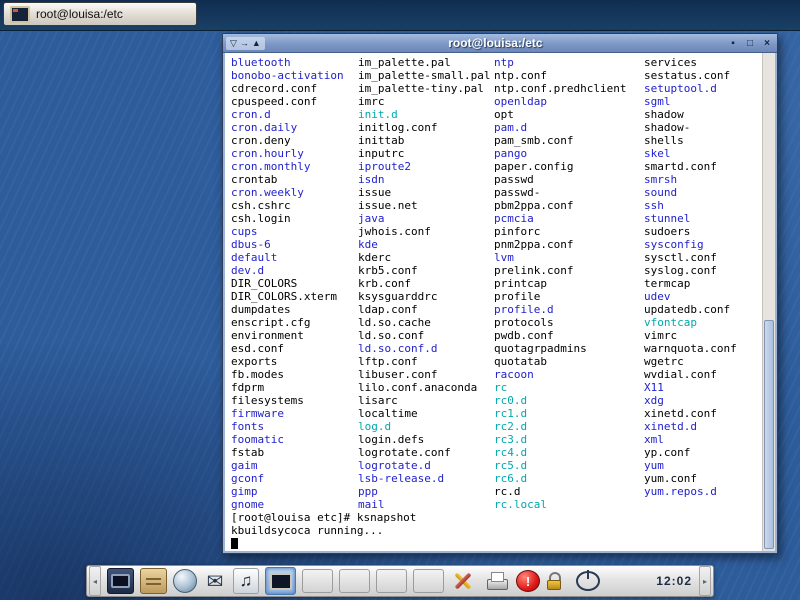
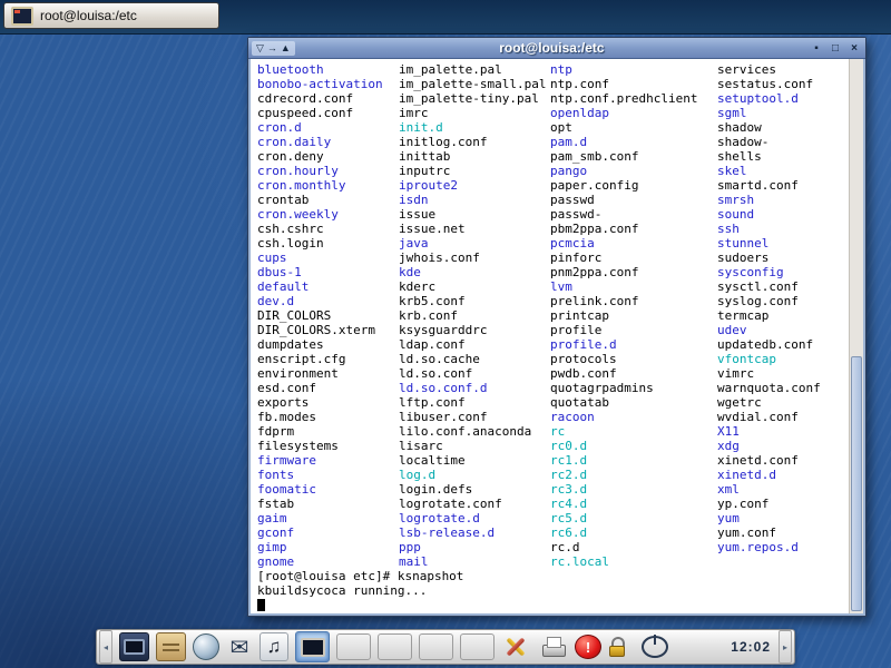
  root@louisa:/etc
  ▽
  →
  ▲
  root@louisa:/etc
  ▪
  □
  ×
  bluetooth
  bonobo-activation
  cdrecord.conf
  cpuspeed.conf
  cron.d
  cron.daily
  cron.deny
  cron.hourly
  cron.monthly
  crontab
  cron.weekly
  csh.cshrc
  csh.login
  cups
- dbus-6
+ dbus-1
  default
  dev.d
  DIR_COLORS
  DIR_COLORS.xterm
  dumpdates
  enscript.cfg
  environment
  esd.conf
  exports
  fb.modes
  fdprm
  filesystems
  firmware
  fonts
  foomatic
  fstab
  gaim
  gconf
  gimp
  gnome
  im_palette.pal
  im_palette-small.pal
  im_palette-tiny.pal
  imrc
  init.d
  initlog.conf
  inittab
  inputrc
  iproute2
  isdn
  issue
  issue.net
  java
  jwhois.conf
  kde
  kderc
  krb5.conf
  krb.conf
  ksysguarddrc
  ldap.conf
  ld.so.cache
  ld.so.conf
  ld.so.conf.d
  lftp.conf
  libuser.conf
  lilo.conf.anaconda
  lisarc
  localtime
  log.d
  login.defs
  logrotate.conf
  logrotate.d
  lsb-release.d
  ppp
  mail
  ntp
  ntp.conf
  ntp.conf.predhclient
  openldap
  opt
  pam.d
  pam_smb.conf
  pango
  paper.config
  passwd
  passwd-
  pbm2ppa.conf
  pcmcia
  pinforc
  pnm2ppa.conf
  lvm
  prelink.conf
  printcap
  profile
  profile.d
  protocols
  pwdb.conf
  quotagrpadmins
  quotatab
  racoon
  rc
  rc0.d
  rc1.d
  rc2.d
  rc3.d
  rc4.d
  rc5.d
  rc6.d
  rc.d
  rc.local
  services
  sestatus.conf
  setuptool.d
  sgml
  shadow
  shadow-
  shells
  skel
  smartd.conf
  smrsh
  sound
  ssh
  stunnel
  sudoers
  sysconfig
  sysctl.conf
  syslog.conf
  termcap
  udev
  updatedb.conf
  vfontcap
  vimrc
  warnquota.conf
  wgetrc
  wvdial.conf
  X11
  xdg
  xinetd.conf
  xinetd.d
  xml
  yp.conf
  yum
  yum.conf
  yum.repos.d
  [root@louisa etc]# ksnapshot
  kbuildsycoca running...
  ◂
  ✉
  ♫
  !
  12:02
  ▸
